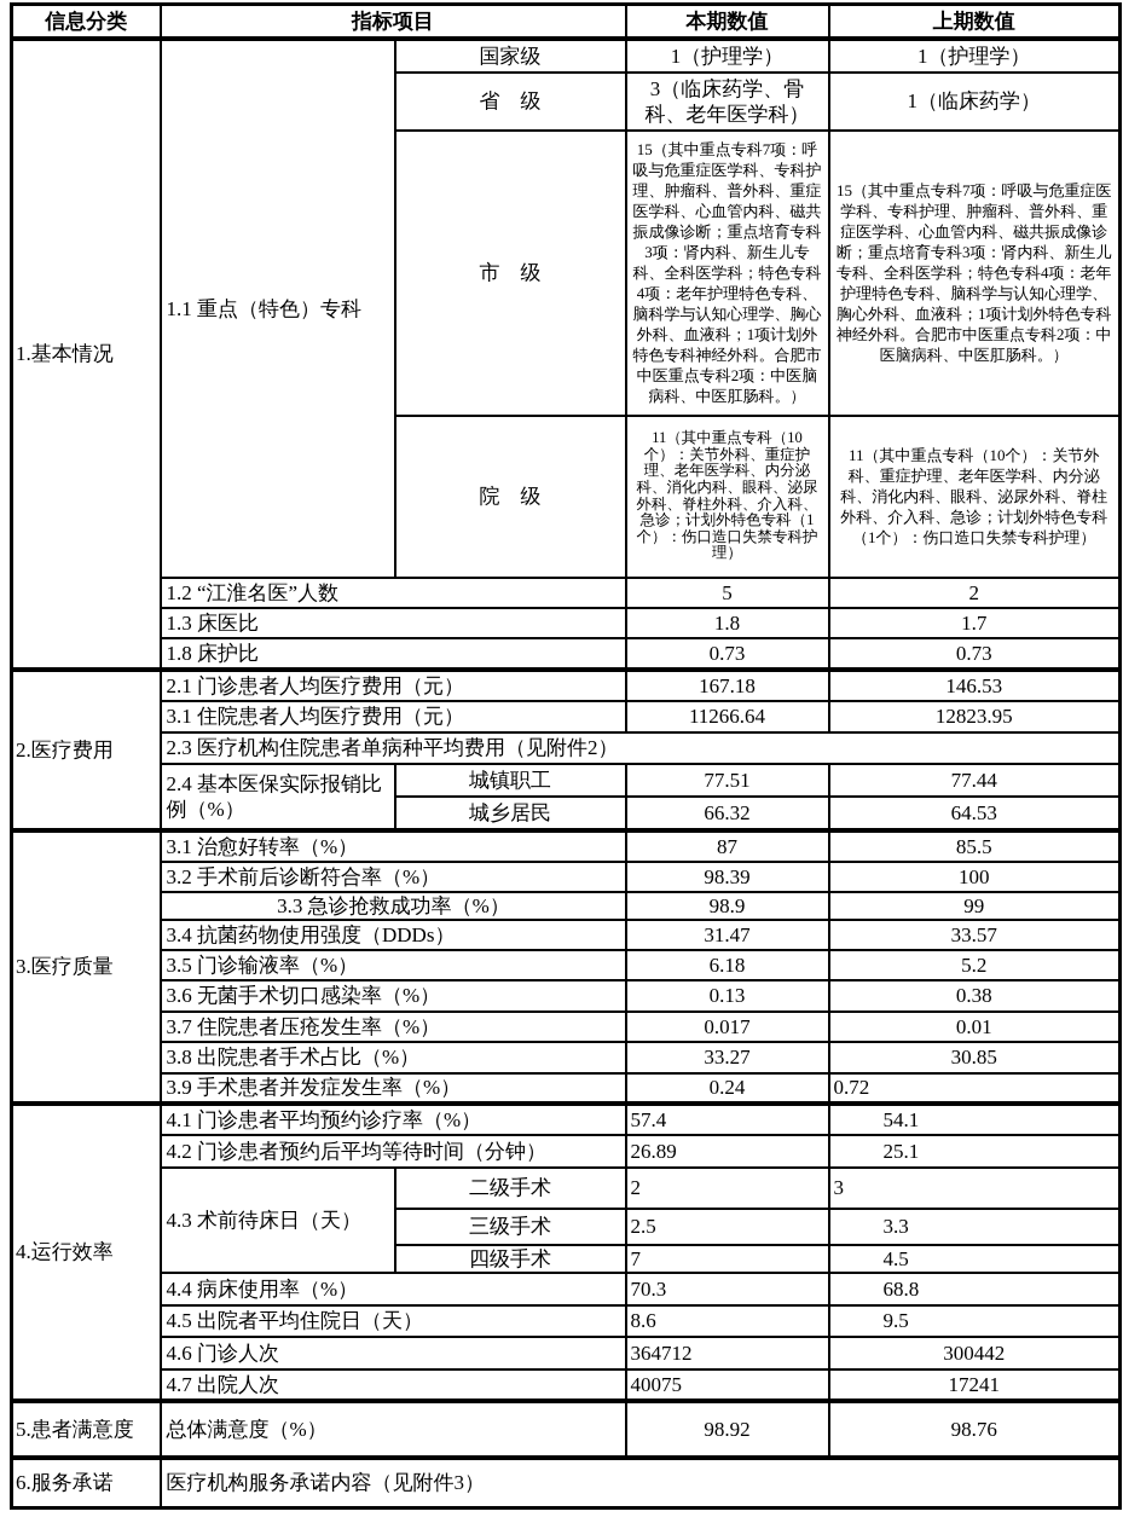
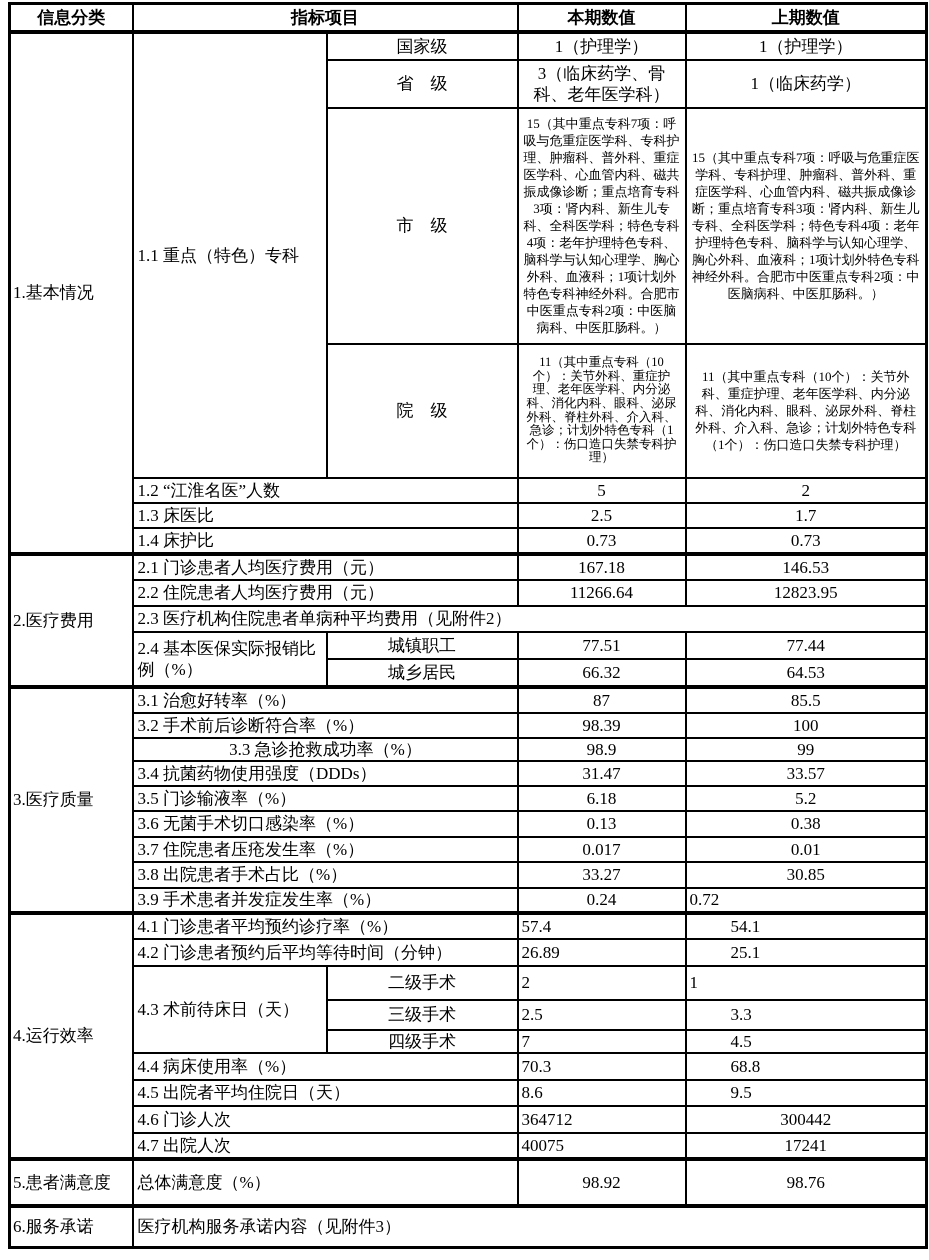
  信息分类	指标项目	本期数值	上期数值
  1.基本情况	1.1 重点（特色）专科	国家级	1（护理学）	1（护理学）
  省 级	3（临床药学、骨科、老年医学科）	1（临床药学）
  市 级	15（其中重点专科7项：呼吸与危重症医学科、专科护理、肿瘤科、普外科、重症医学科、心血管内科、磁共振成像诊断；重点培育专科3项：肾内科、新生儿专科、全科医学科；特色专科4项：老年护理特色专科、脑科学与认知心理学、胸心外科、血液科；1项计划外特色专科神经外科。合肥市中医重点专科2项：中医脑病科、中医肛肠科。）	15（其中重点专科7项：呼吸与危重症医学科、专科护理、肿瘤科、普外科、重症医学科、心血管内科、磁共振成像诊断；重点培育专科3项：肾内科、新生儿专科、全科医学科；特色专科4项：老年护理特色专科、脑科学与认知心理学、胸心外科、血液科；1项计划外特色专科神经外科。合肥市中医重点专科2项：中医脑病科、中医肛肠科。）
  院 级	11（其中重点专科（10个）：关节外科、重症护理、老年医学科、内分泌科、消化内科、眼科、泌尿外科、脊柱外科、介入科、急诊；计划外特色专科（1个）：伤口造口失禁专科护理）	11（其中重点专科（10个）：关节外科、重症护理、老年医学科、内分泌科、消化内科、眼科、泌尿外科、脊柱外科、介入科、急诊；计划外特色专科（1个）：伤口造口失禁专科护理）
  1.2 “江淮名医”人数	5	2
- 1.3 床医比	1.8	1.7
+ 1.3 床医比	2.5	1.7
- 1.8 床护比	0.73	0.73
+ 1.4 床护比	0.73	0.73
  2.医疗费用	2.1 门诊患者人均医疗费用（元）	167.18	146.53
- 3.1 住院患者人均医疗费用（元）	11266.64	12823.95
+ 2.2 住院患者人均医疗费用（元）	11266.64	12823.95
  2.3 医疗机构住院患者单病种平均费用（见附件2）
  2.4 基本医保实际报销比例（%）	城镇职工	77.51	77.44
  城乡居民	66.32	64.53
  3.医疗质量	3.1 治愈好转率（%）	87	85.5
  3.2 手术前后诊断符合率（%）	98.39	100
  3.3 急诊抢救成功率（%）	98.9	99
  3.4 抗菌药物使用强度（DDDs）	31.47	33.57
  3.5 门诊输液率（%）	6.18	5.2
  3.6 无菌手术切口感染率（%）	0.13	0.38
  3.7 住院患者压疮发生率（%）	0.017	0.01
  3.8 出院患者手术占比（%）	33.27	30.85
  3.9 手术患者并发症发生率（%）	0.24	0.72
  4.运行效率	4.1 门诊患者平均预约诊疗率（%）	57.4	54.1
  4.2 门诊患者预约后平均等待时间（分钟）	26.89	25.1
- 4.3 术前待床日（天）	二级手术	2	3
+ 4.3 术前待床日（天）	二级手术	2	1
  三级手术	2.5	3.3
  四级手术	7	4.5
  4.4 病床使用率（%）	70.3	68.8
  4.5 出院者平均住院日（天）	8.6	9.5
  4.6 门诊人次	364712	300442
  4.7 出院人次	40075	17241
  5.患者满意度	总体满意度（%）	98.92	98.76
  6.服务承诺	医疗机构服务承诺内容（见附件3）
